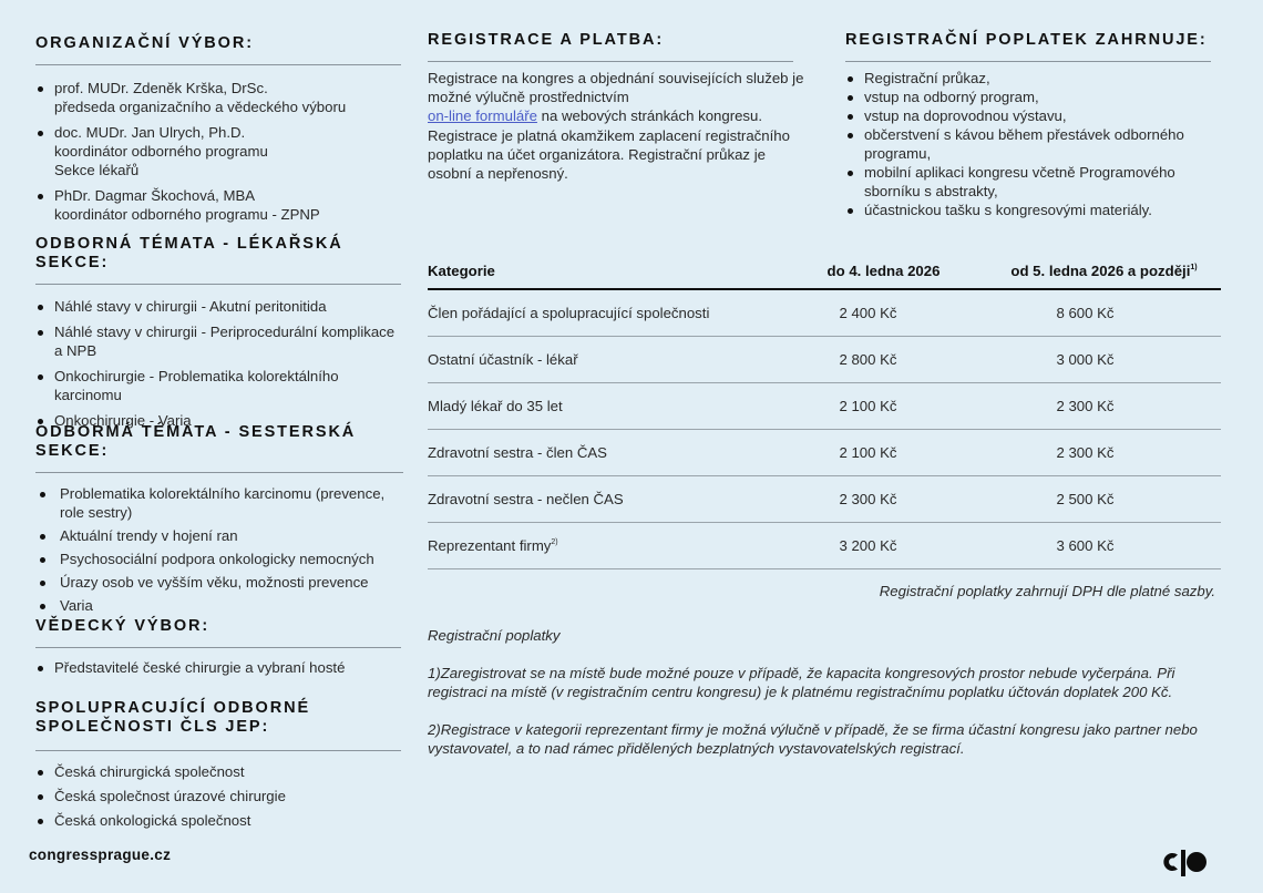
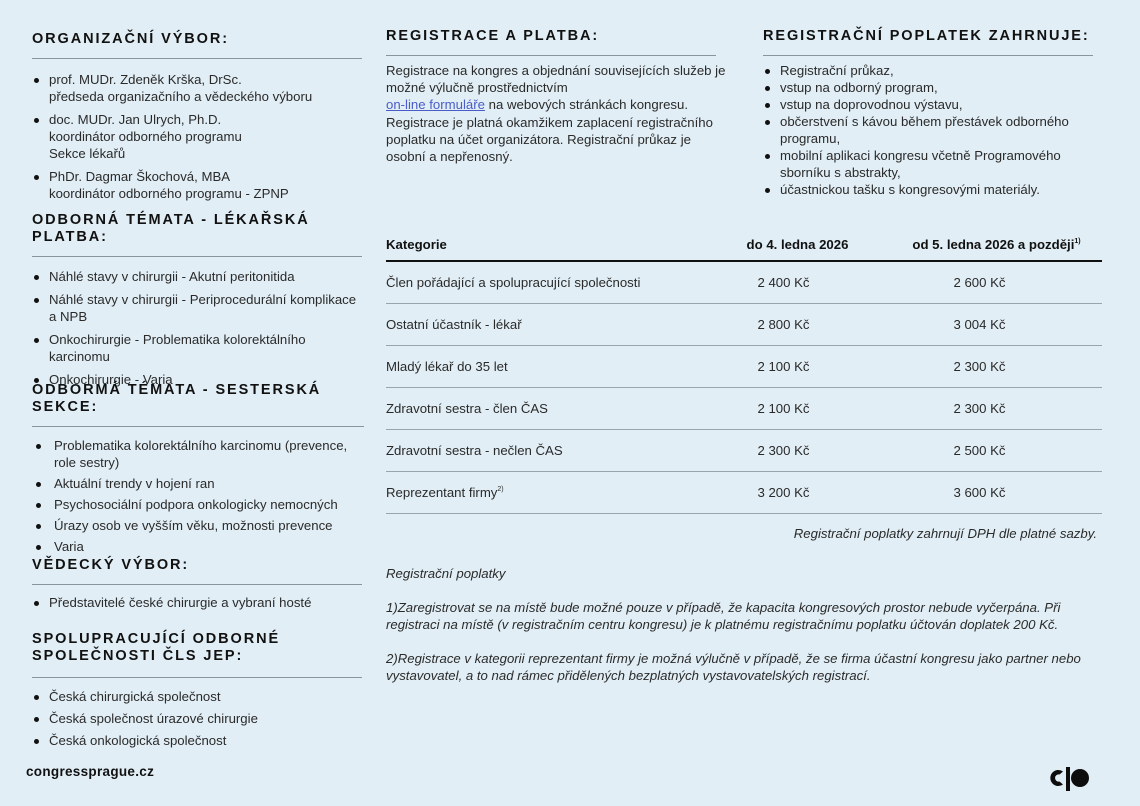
  ORGANIZAČNÍ VÝBOR:
  prof. MUDr. Zdeněk Krška, DrSc.
  předseda organizačního a vědeckého výboru
  doc. MUDr. Jan Ulrych, Ph.D.
  koordinátor odborného programu
  Sekce lékařů
  PhDr. Dagmar Škochová, MBA
  koordinátor odborného programu - ZPNP
- ODBORNÁ TÉMATA - LÉKAŘSKÁ SEKCE:
+ ODBORNÁ TÉMATA - LÉKAŘSKÁ PLATBA:
  Náhlé stavy v chirurgii - Akutní peritonitida
  Náhlé stavy v chirurgii - Periprocedurální komplikace a NPB
  Onkochirurgie - Problematika kolorektálního karcinomu
  Onkochirurgie - Varia
  ODBORMÁ TÉMATA - SESTERSKÁ SEKCE:
  Problematika kolorektálního karcinomu (prevence, role sestry)
  Aktuální trendy v hojení ran
  Psychosociální podpora onkologicky nemocných
  Úrazy osob ve vyšším věku, možnosti prevence
  Varia
  VĚDECKÝ VÝBOR:
  Představitelé české chirurgie a vybraní hosté
  SPOLUPRACUJÍCÍ ODBORNÉ
  SPOLEČNOSTI ČLS JEP:
  Česká chirurgická společnost
  Česká společnost úrazové chirurgie
  Česká onkologická společnost
  REGISTRACE A PLATBA:
  Registrace na kongres a objednání souvisejících služeb je možné výlučně prostřednictvím
  on-line formuláře na webových stránkách kongresu. Registrace je platná okamžikem zaplacení registračního poplatku na účet organizátora. Registrační průkaz je osobní a nepřenosný.
  REGISTRAČNÍ POPLATEK ZAHRNUJE:
  Registrační průkaz,
  vstup na odborný program,
  vstup na doprovodnou výstavu,
  občerstvení s kávou během přestávek odborného programu,
  mobilní aplikaci kongresu včetně Programového sborníku s abstrakty,
  účastnickou tašku s kongresovými materiály.
  Kategorie
  do 4. ledna 2026
  od 5. ledna 2026 a později
  Člen pořádající a spolupracující společnosti
  2 400 Kč
- 8 600 Kč
+ 2 600 Kč
  Ostatní účastník - lékař
  2 800 Kč
- 3 000 Kč
+ 3 004 Kč
  Mladý lékař do 35 let
  2 100 Kč
  2 300 Kč
  Zdravotní sestra - člen ČAS
  2 100 Kč
  2 300 Kč
  Zdravotní sestra - nečlen ČAS
  2 300 Kč
  2 500 Kč
  Reprezentant firmy
  3 200 Kč
  3 600 Kč
  Registrační poplatky zahrnují DPH dle platné sazby.
  Registrační poplatky
  1)Zaregistrovat se na místě bude možné pouze v případě, že kapacita kongresových prostor nebude vyčerpána. Při registraci na místě (v registračním centru kongresu) je k platnému registračnímu poplatku účtován doplatek 200 Kč.
  2)Registrace v kategorii reprezentant firmy je možná výlučně v případě, že se firma účastní kongresu jako partner nebo vystavovatel, a to nad rámec přidělených bezplatných vystavovatelských registrací.
  congressprague.cz
